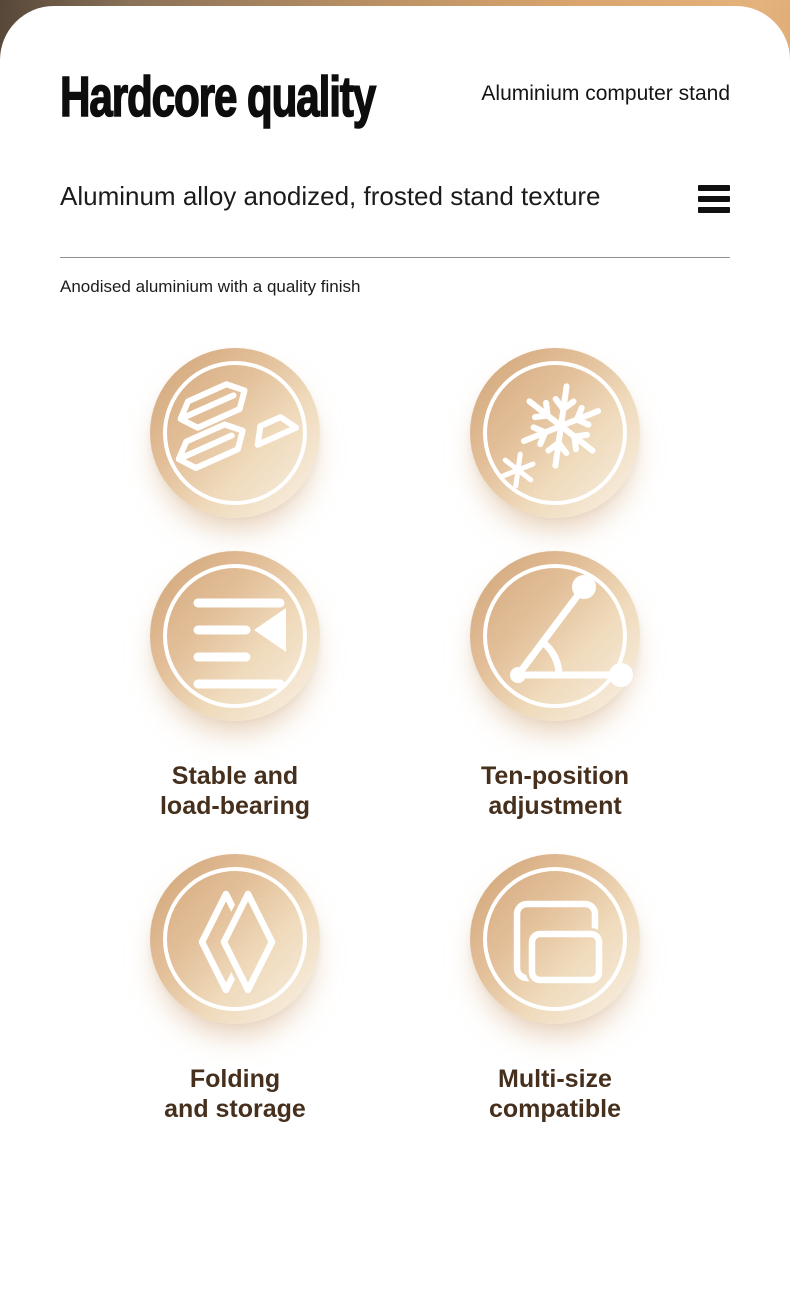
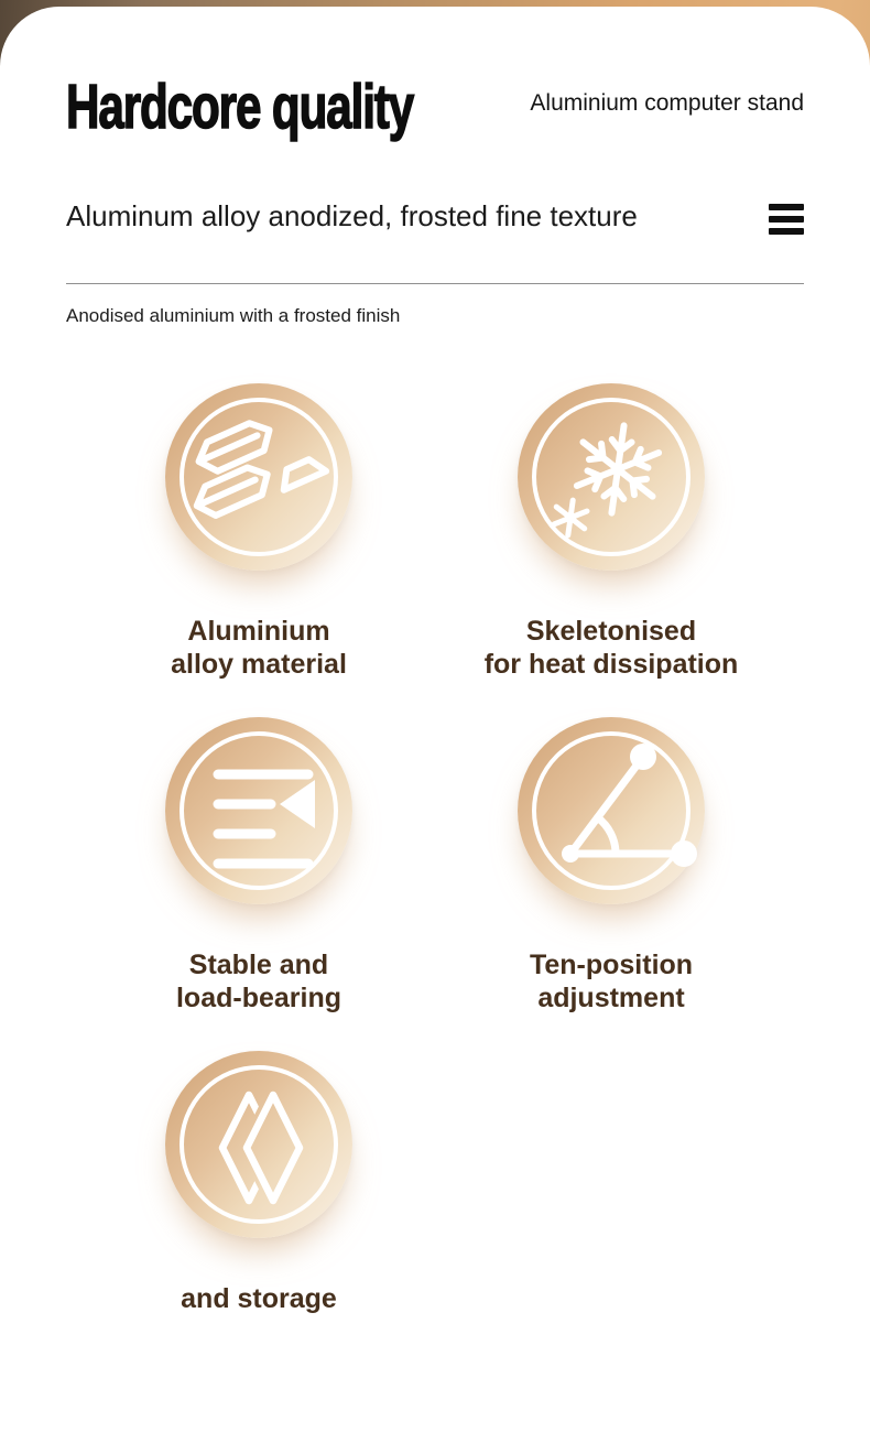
  Hardcore quality
  Aluminium computer stand
- Aluminum alloy anodized, frosted stand texture
+ Aluminum alloy anodized, frosted fine texture
- Anodised aluminium with a quality finish
+ Anodised aluminium with a frosted finish
+ Aluminium
+ alloy material
+ Skeletonised
+ for heat dissipation
  Stable and
  load-bearing
  Ten-position
  adjustment
- Folding
  and storage
- Multi-size
- compatible
